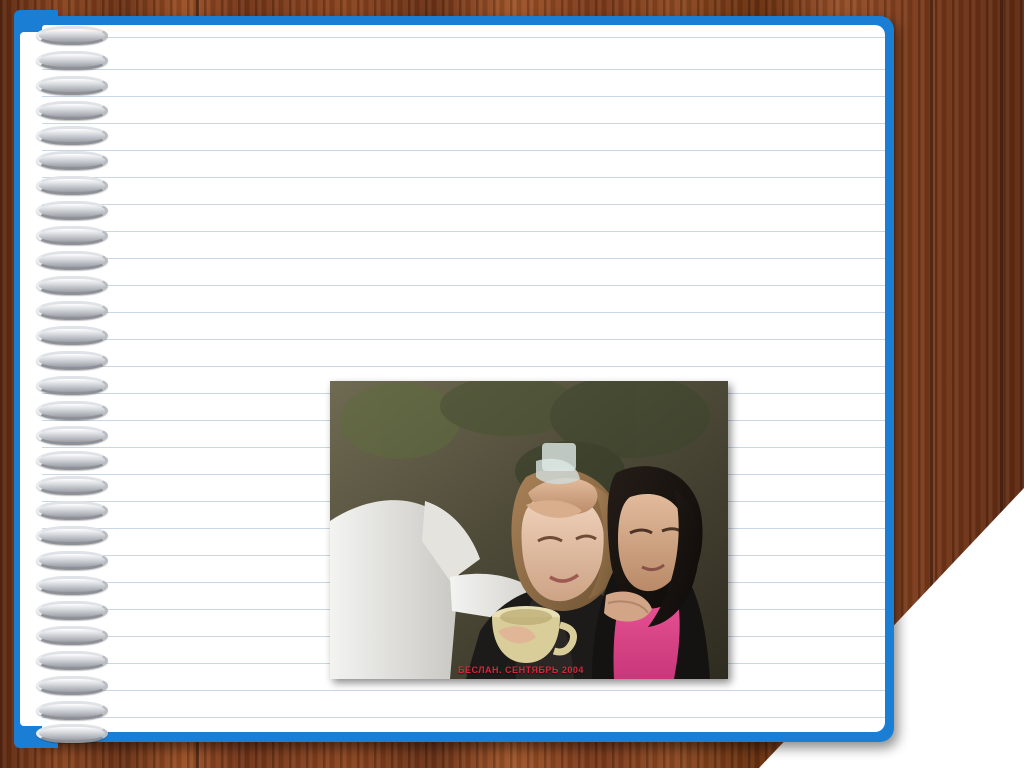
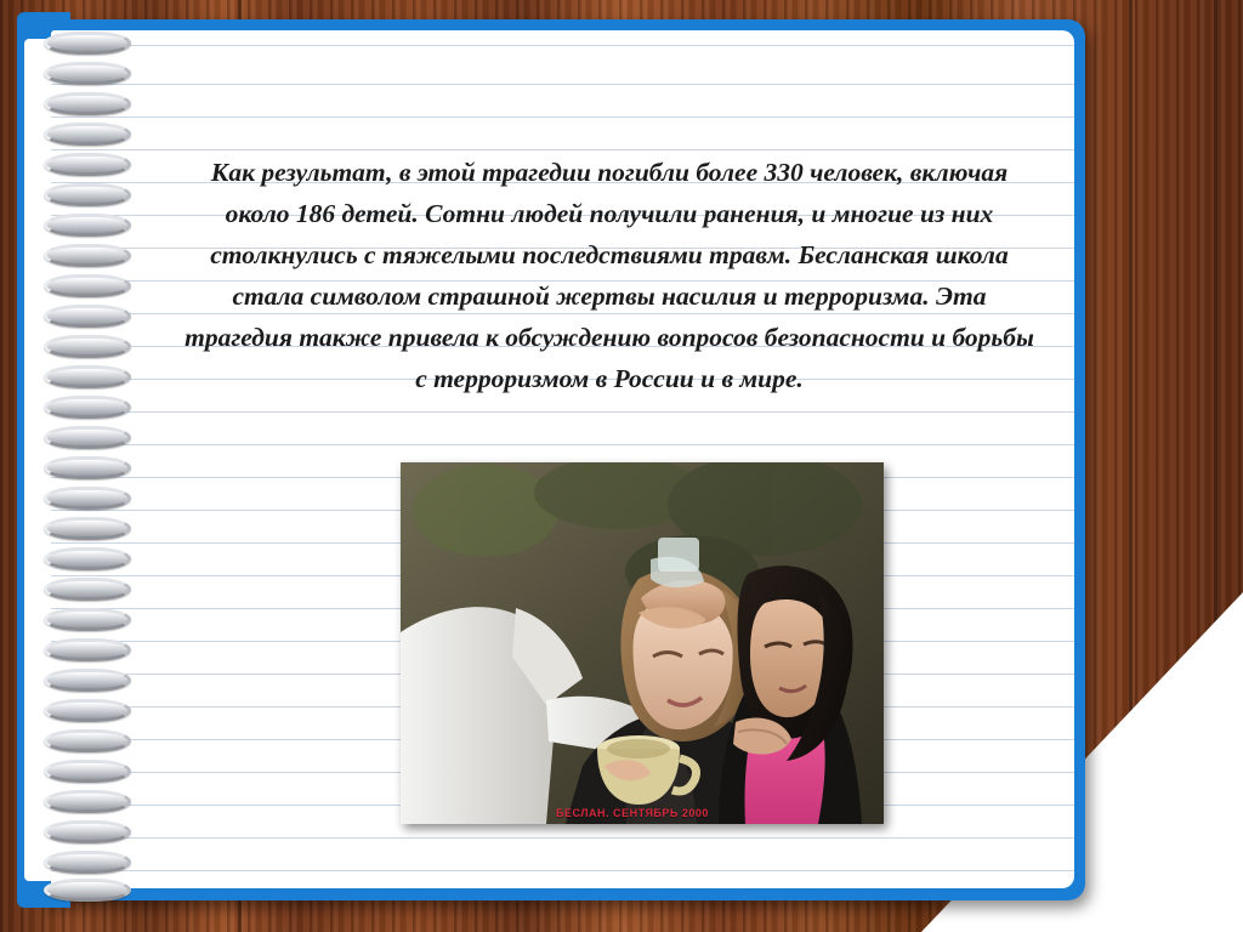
+ Как результат, в этой трагедии погибли более 330 человек, включая около 186 детей. Сотни людей получили ранения, и многие из них столкнулись с тяжелыми последствиями травм. Бесланская школа стала символом страшной жертвы насилия и терроризма. Эта трагедия также привела к обсуждению вопросов безопасности и борьбы с терроризмом в России и в мире.
- БЕСЛАН. СЕНТЯБРЬ 2004
+ БЕСЛАН. СЕНТЯБРЬ 2000
